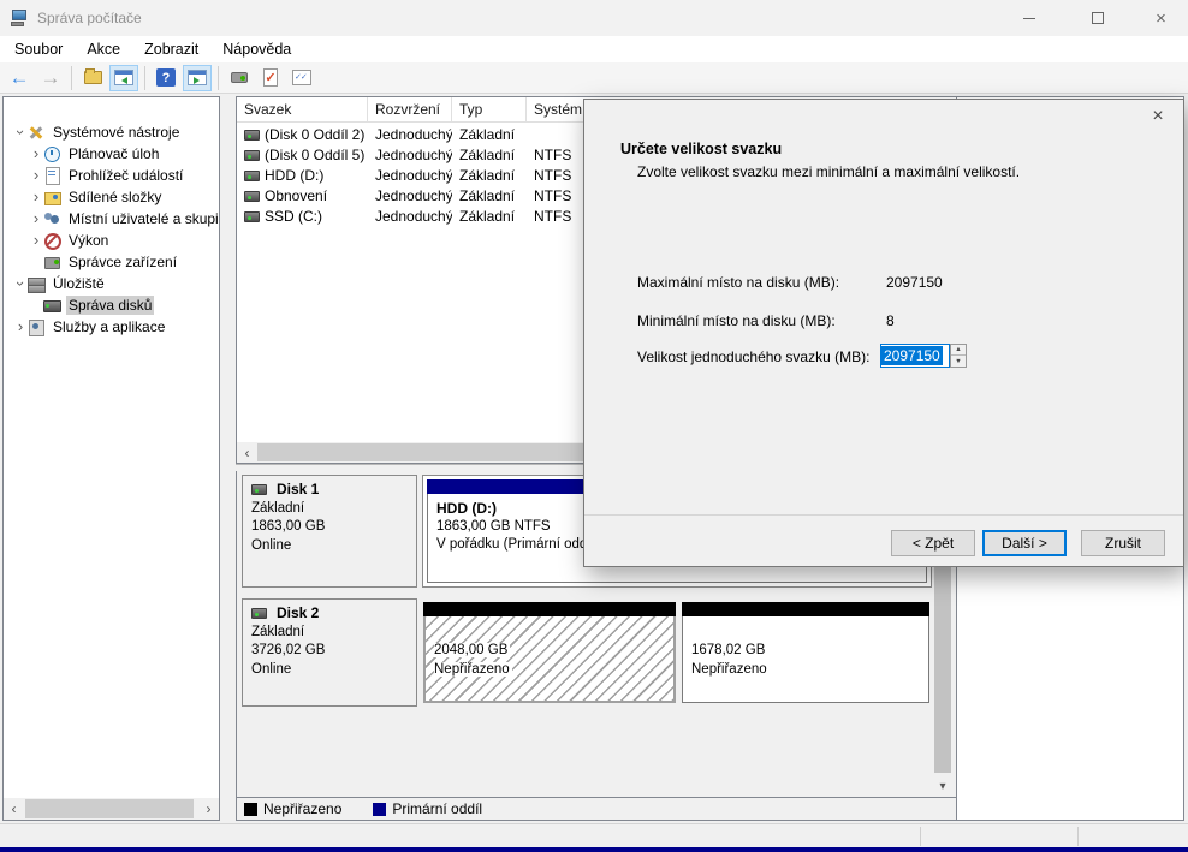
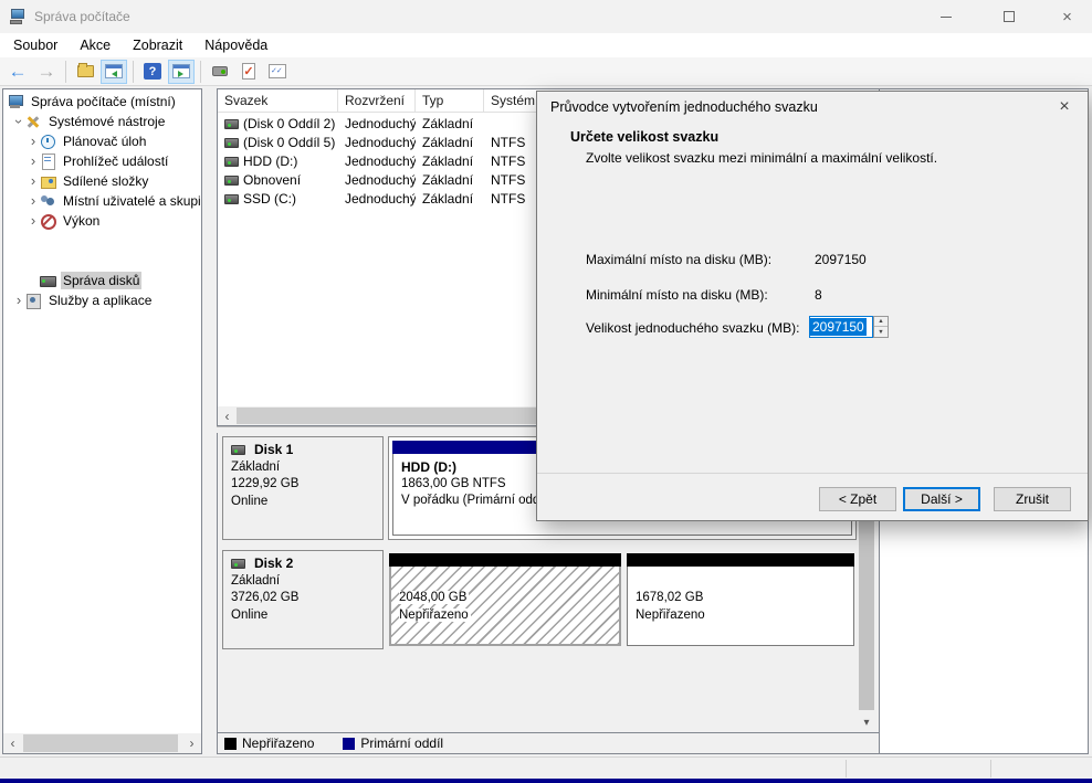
  Správa počítače
  ×
  Soubor
  Akce
  Zobrazit
  Nápověda
  ←
  →
  ?
  ✓
+ Správa počítače (místní)
  Systémové nástroje
  ›
  Plánovač úloh
  ›
  Prohlížeč událostí
  ›
  Sdílené složky
  ›
  Místní uživatelé a skupi
  ›
  Výkon
- Správce zařízení
- Úložiště
  Správa disků
  ›
  Služby a aplikace
  ‹
  ›
  Svazek
  Rozvržení
  Typ
  (Disk 0 Oddíl 2)
  Jednoduchý
  Základní
  (Disk 0 Oddíl 5)
  Jednoduchý
  Základní
  NTFS
  HDD (D:)
  Jednoduchý
  Základní
  NTFS
  Obnovení
  Jednoduchý
  Základní
  NTFS
  SSD (C:)
  Jednoduchý
  Základní
  NTFS
  ‹
  Disk 1
  Základní
- 1863,00 GB
+ 1229,92 GB
  Online
  HDD (D:)
  1863,00 GB NTFS
  V pořádku (Primární od
  Disk 2
  Základní
  3726,02 GB
  Online
  2048,00 GB
  Nepřiřazeno
  1678,02 GB
  Nepřiřazeno
  ▾
  Nepřiřazeno
  Primární oddíl
+ Průvodce vytvořením jednoduchého svazku
  ×
  Určete velikost svazku
  Zvolte velikost svazku mezi minimální a maximální velikostí.
  Maximální místo na disku (MB):
  2097150
  Minimální místo na disku (MB):
  8
  Velikost jednoduchého svazku (MB):
  2097150
  < Zpět
  Další >
  Zrušit
